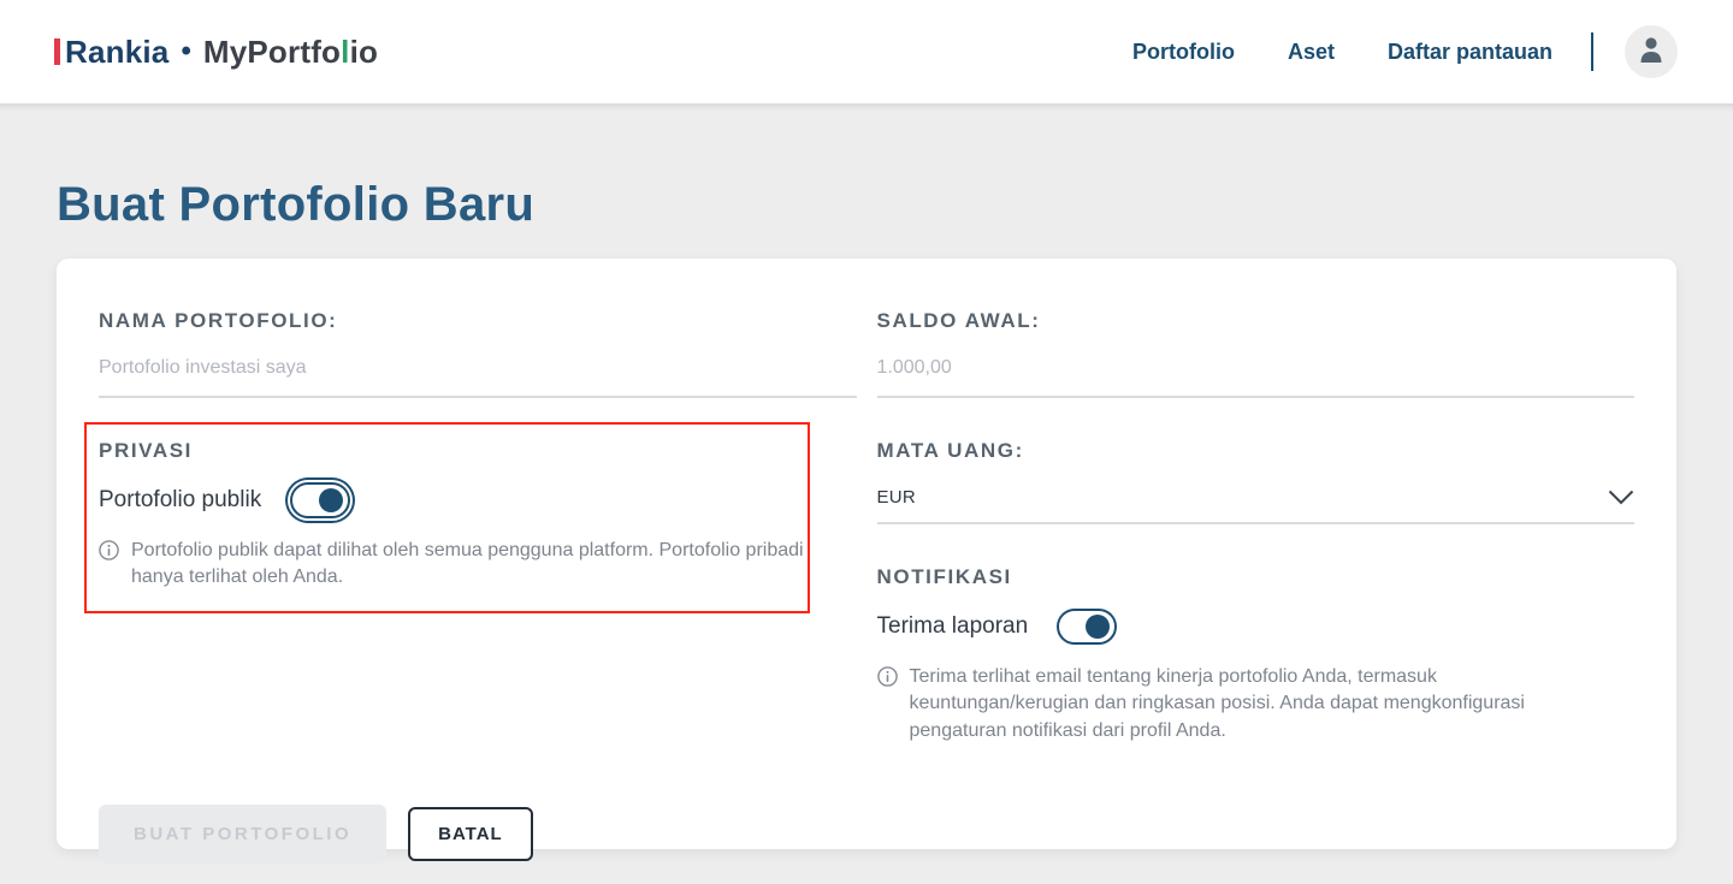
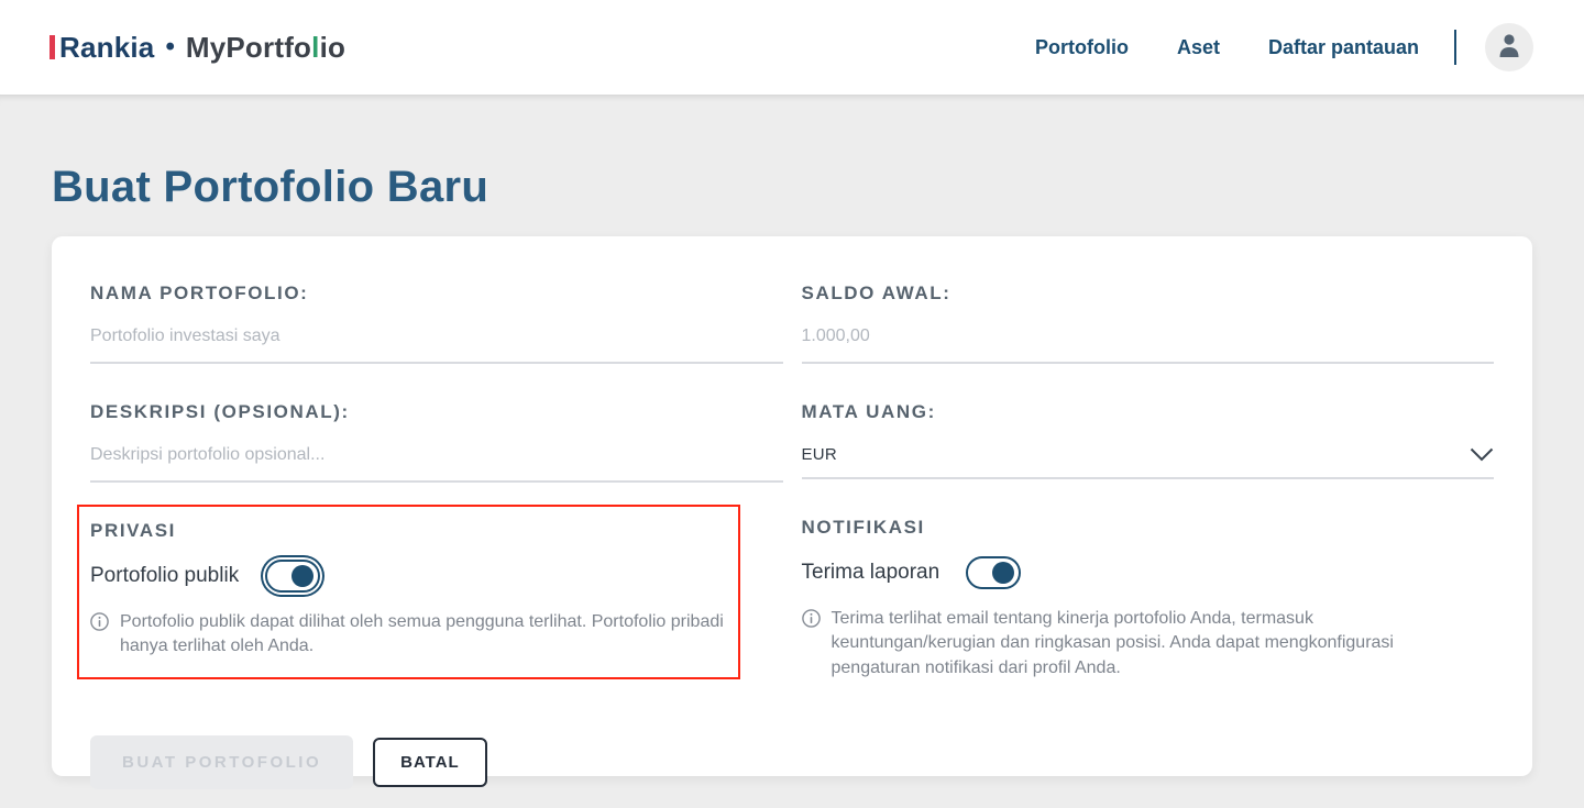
  Rankia
  •
  MyPortfolio
  Portofolio
  Aset
  Daftar pantauan
  Buat Portofolio Baru
  NAMA PORTOFOLIO:
  Portofolio investasi saya
+ DESKRIPSI (OPSIONAL):
+ Deskripsi portofolio opsional...
  PRIVASI
  Portofolio publik
- Portofolio publik dapat dilihat oleh semua pengguna platform. Portofolio pribadi hanya terlihat oleh Anda.
+ Portofolio publik dapat dilihat oleh semua pengguna terlihat. Portofolio pribadi hanya terlihat oleh Anda.
  SALDO AWAL:
  1.000,00
  MATA UANG:
  EUR
  NOTIFIKASI
  Terima laporan
  Terima terlihat email tentang kinerja portofolio Anda, termasuk keuntungan/kerugian dan ringkasan posisi. Anda dapat mengkonfigurasi pengaturan notifikasi dari profil Anda.
  BUAT PORTOFOLIO
  BATAL
